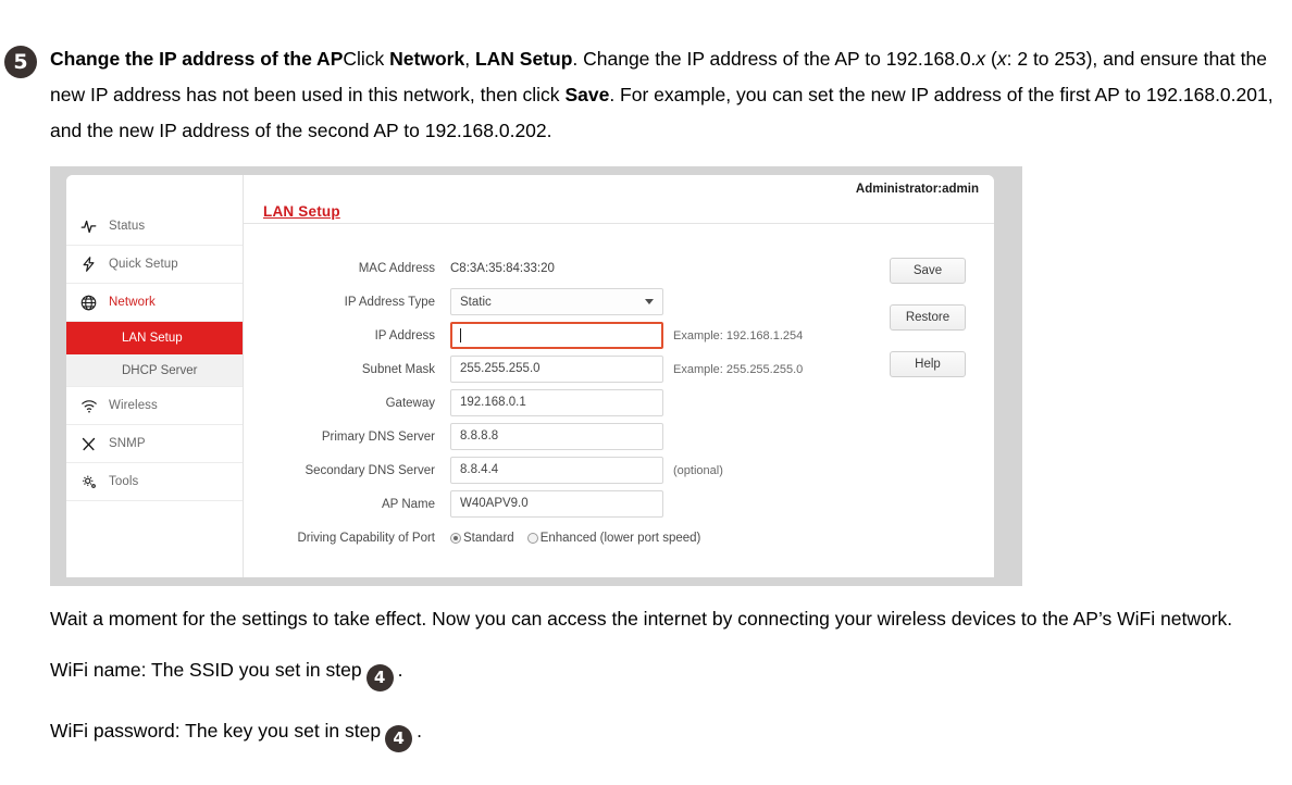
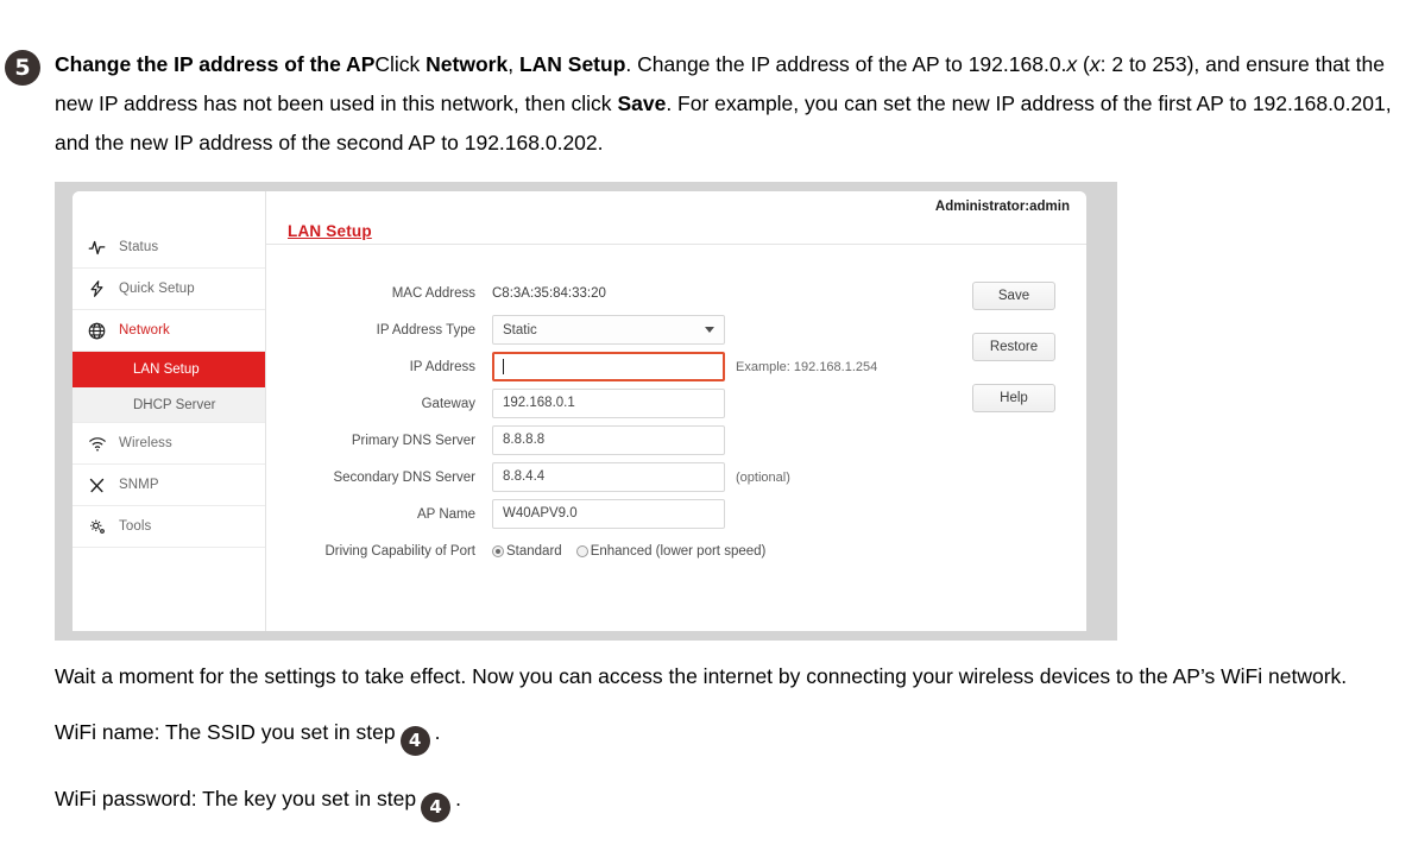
  5
  Change the IP address of the APClick Network, LAN Setup. Change the IP address of the AP to 192.168.0.x (x: 2 to 253), and ensure that the new IP address has not been used in this network, then click Save. For example, you can set the new IP address of the first AP to 192.168.0.201, and the new IP address of the second AP to 192.168.0.202.
  Status
  Quick Setup
  Network
  LAN Setup
  DHCP Server
  Wireless
  SNMP
  Tools
  Administrator:admin
  LAN Setup
  Save
  Restore
  Help
  MAC Address
  C8:3A:35:84:33:20
  IP Address Type
  Static
  IP Address
  Example: 192.168.1.254
- Subnet Mask
- 255.255.255.0
- Example: 255.255.255.0
  Gateway
  192.168.0.1
  Primary DNS Server
  8.8.8.8
  Secondary DNS Server
  8.8.4.4
  (optional)
  AP Name
  W40APV9.0
  Driving Capability of Port
  Standard
  Enhanced (lower port speed)
  Wait a moment for the settings to take effect. Now you can access the internet by connecting your wireless devices to the AP’s WiFi network.
  WiFi name: The SSID you set in step 4 .
  WiFi password: The key you set in step 4 .
